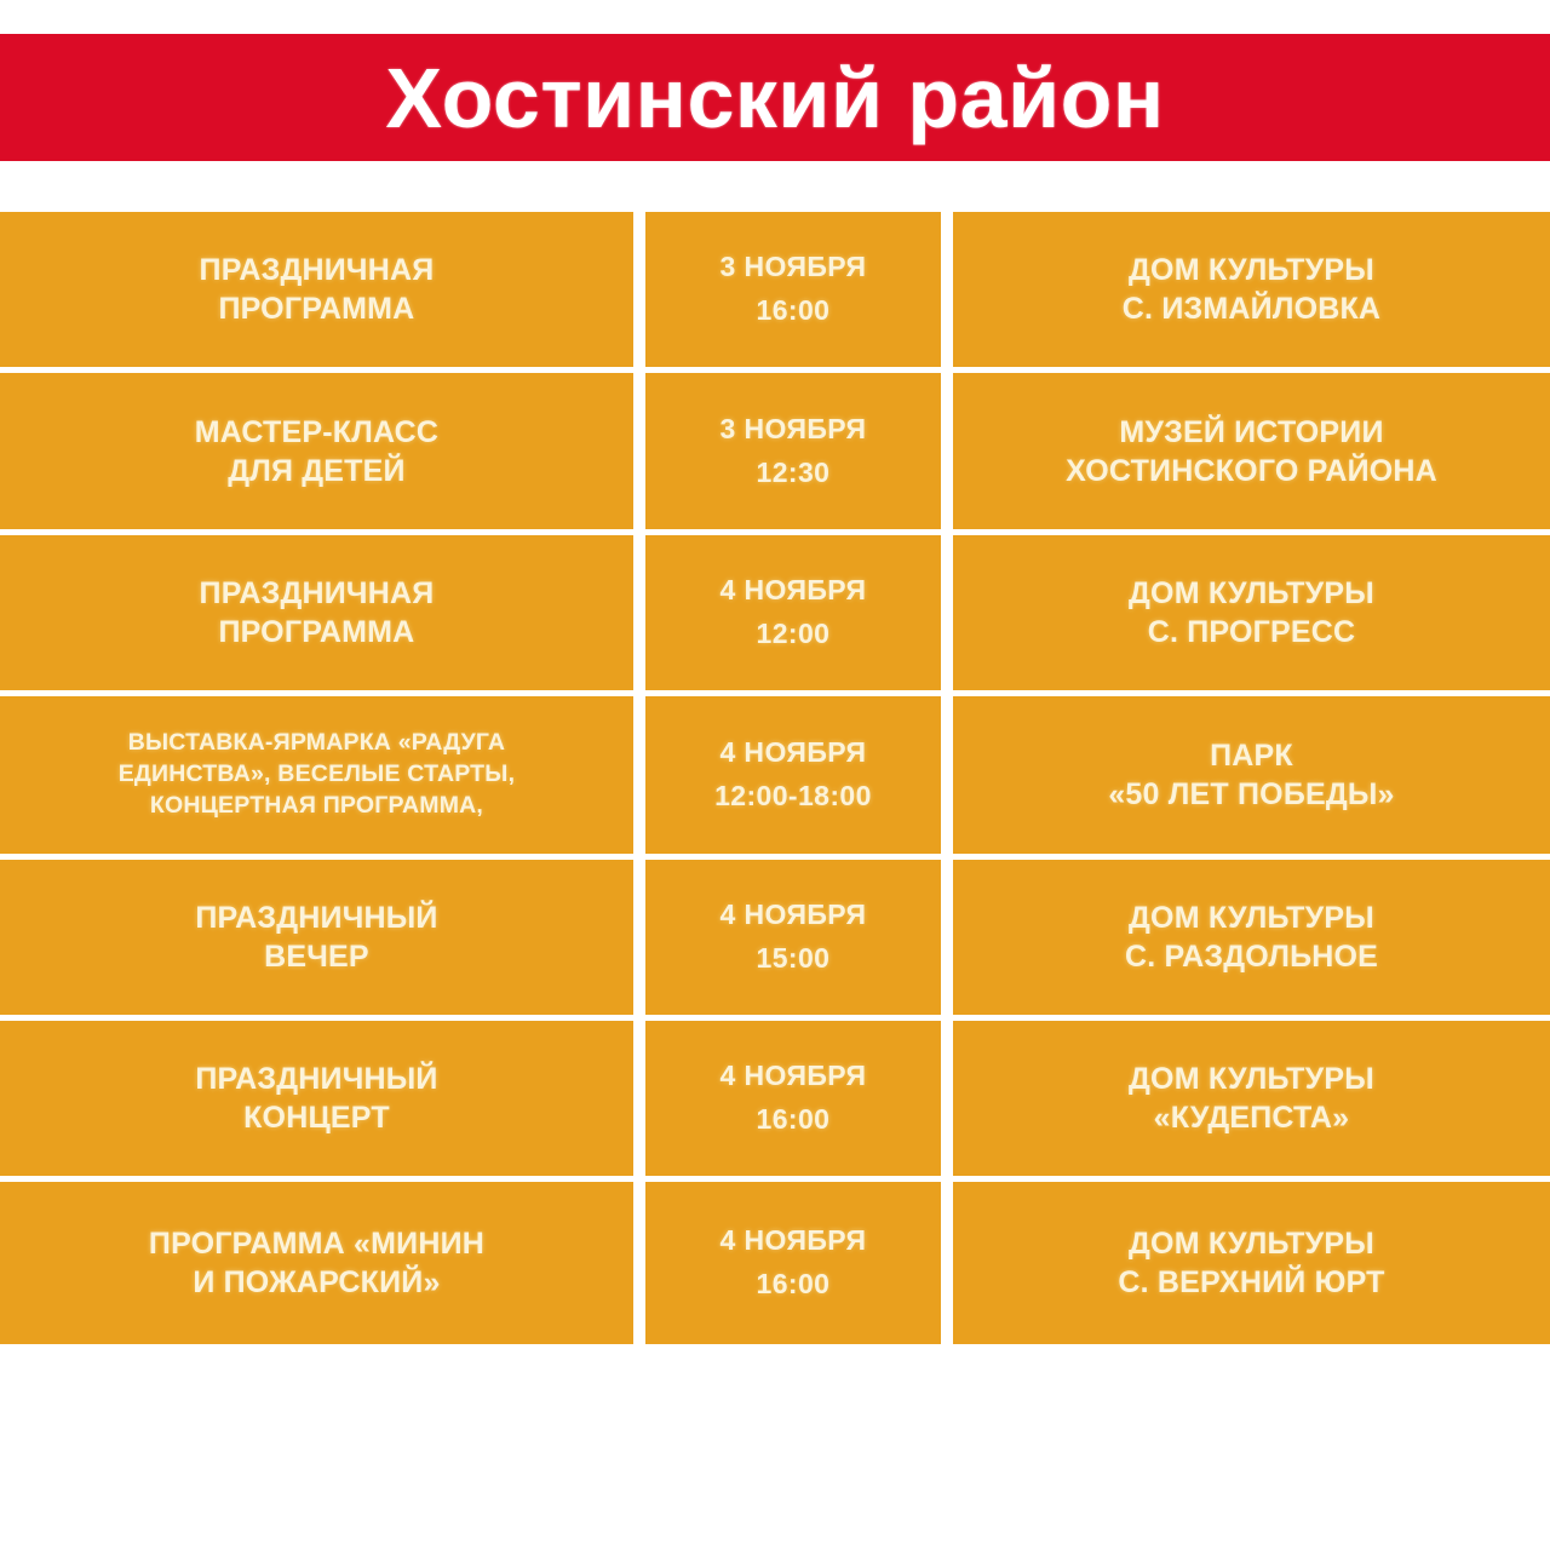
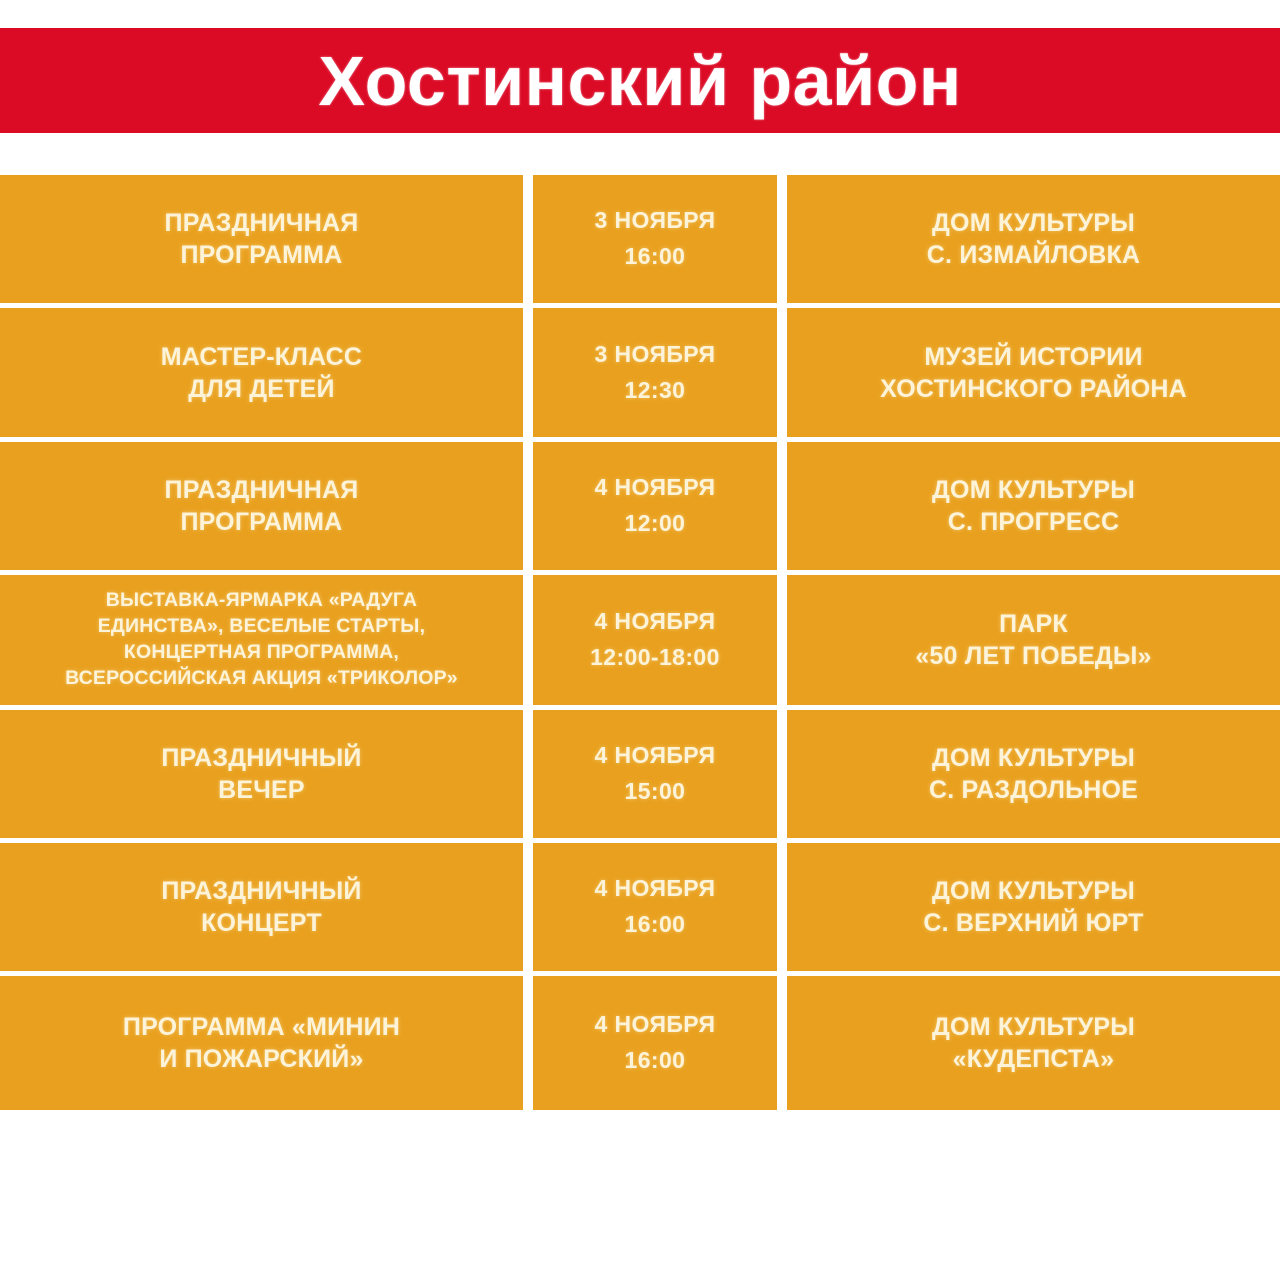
  Хостинский район
  ПРАЗДНИЧНАЯ
  ПРОГРАММА
  3 НОЯБРЯ
  16:00
  ДОМ КУЛЬТУРЫ
  С. ИЗМАЙЛОВКА
  МАСТЕР-КЛАСС
  ДЛЯ ДЕТЕЙ
  3 НОЯБРЯ
  12:30
  МУЗЕЙ ИСТОРИИ
  ХОСТИНСКОГО РАЙОНА
  ПРАЗДНИЧНАЯ
  ПРОГРАММА
  4 НОЯБРЯ
  12:00
  ДОМ КУЛЬТУРЫ
  С. ПРОГРЕСС
  ВЫСТАВКА-ЯРМАРКА «РАДУГА
  ЕДИНСТВА», ВЕСЕЛЫЕ СТАРТЫ,
  КОНЦЕРТНАЯ ПРОГРАММА,
+ ВСЕРОССИЙСКАЯ АКЦИЯ «ТРИКОЛОР»
  4 НОЯБРЯ
  12:00-18:00
  ПАРК
  «50 ЛЕТ ПОБЕДЫ»
  ПРАЗДНИЧНЫЙ
  ВЕЧЕР
  4 НОЯБРЯ
  15:00
  ДОМ КУЛЬТУРЫ
  С. РАЗДОЛЬНОЕ
  ПРАЗДНИЧНЫЙ
  КОНЦЕРТ
  4 НОЯБРЯ
  16:00
  ДОМ КУЛЬТУРЫ
- «КУДЕПСТА»
+ С. ВЕРХНИЙ ЮРТ
  ПРОГРАММА «МИНИН
  И ПОЖАРСКИЙ»
  4 НОЯБРЯ
  16:00
  ДОМ КУЛЬТУРЫ
- С. ВЕРХНИЙ ЮРТ
+ «КУДЕПСТА»
